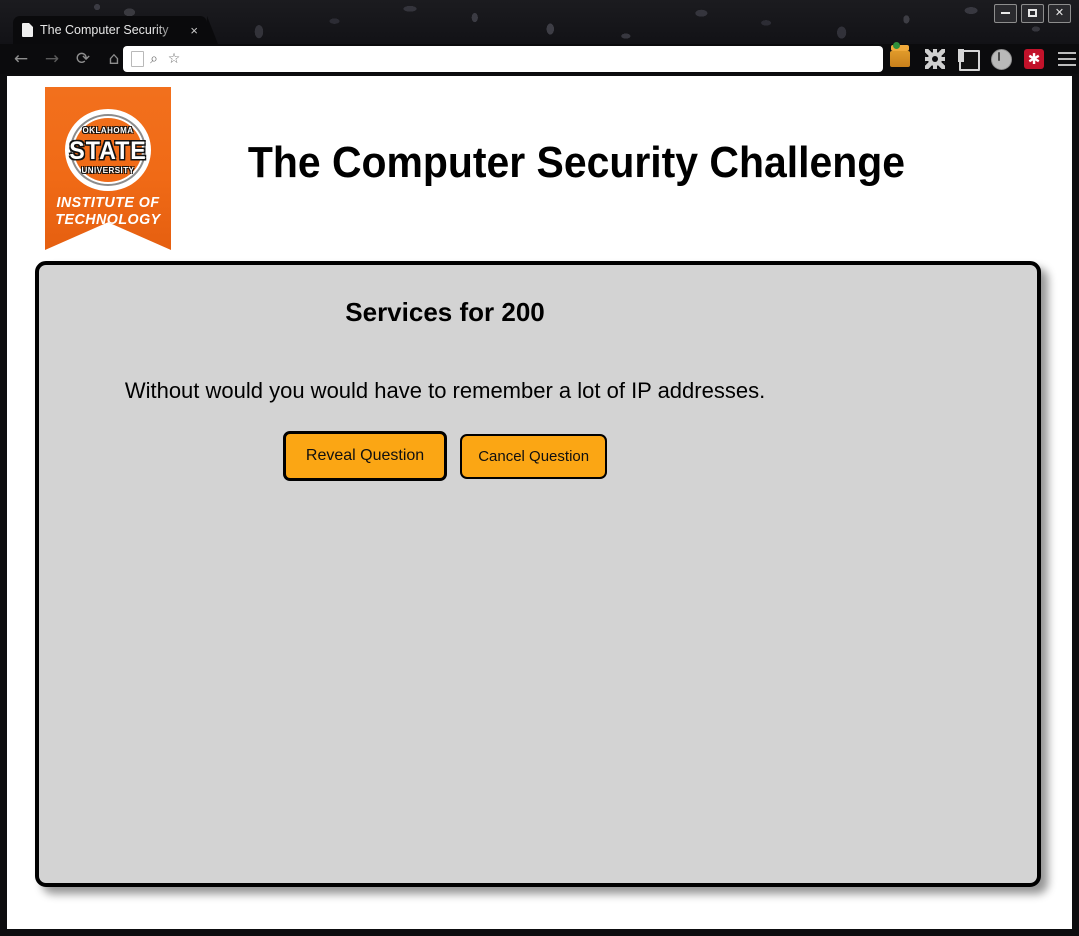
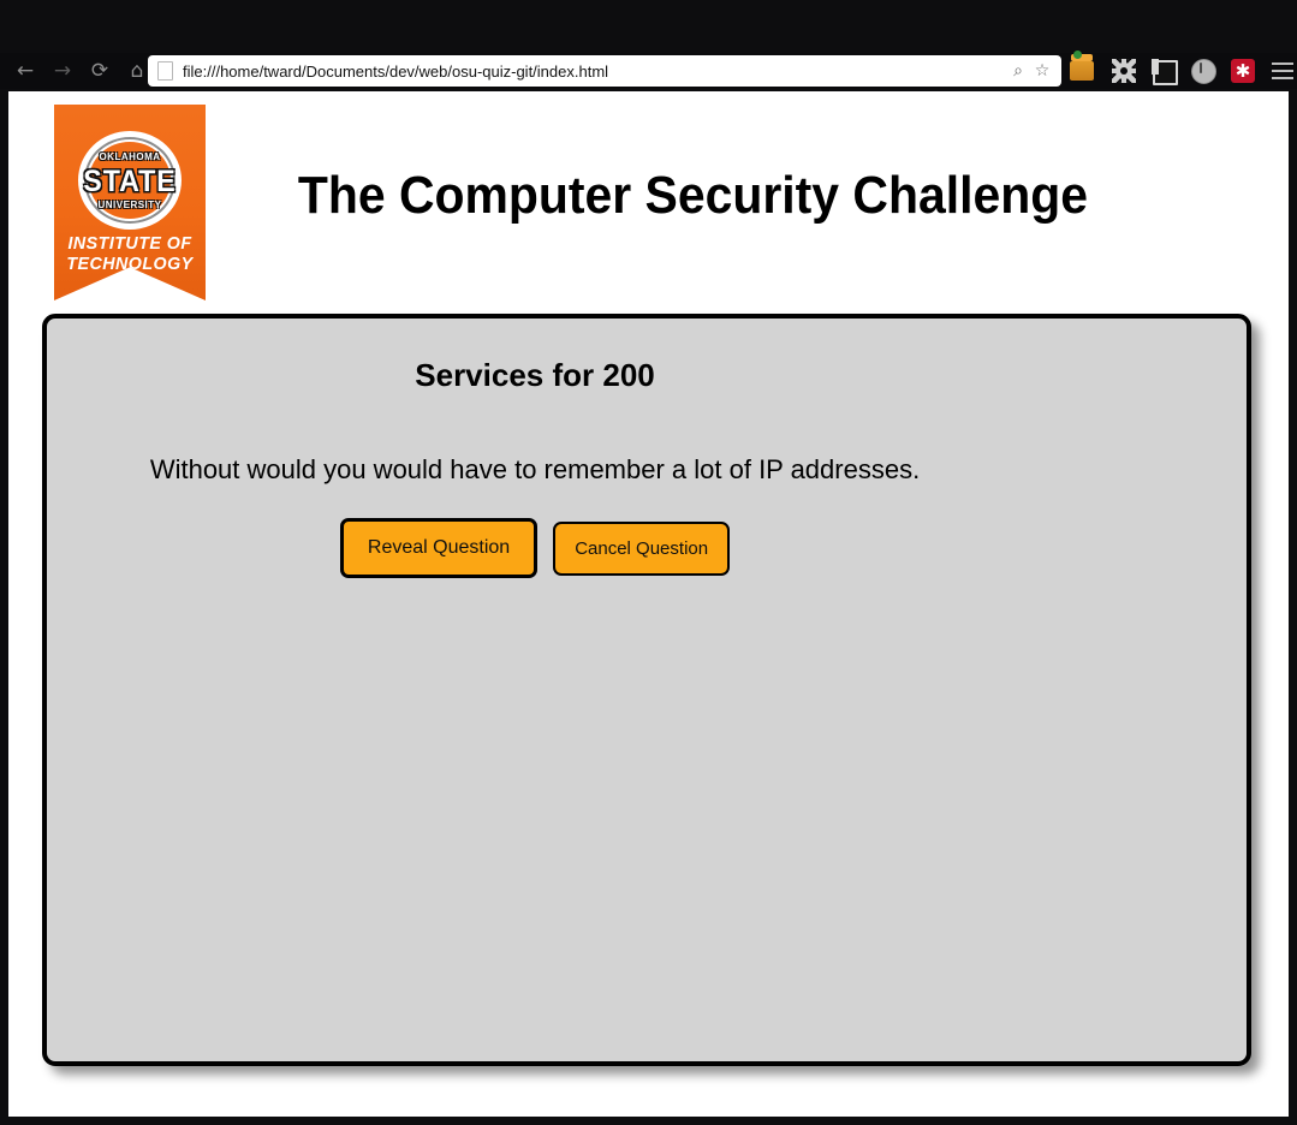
- The Computer Security
- ×
- ✕
  ←
  →
  ⟳
  ⌂
+ file:///home/tward/Documents/dev/web/osu-quiz-git/index.html
  ⌕
  ☆
  ✱
  OKLAHOMA
  STATE
  UNIVERSITY
  INSTITUTE OF
  TECHNOLOGY
  The Computer Security Challenge
  Services for 200
  Without would you would have to remember a lot of IP addresses.
  Reveal Question
  Cancel Question
